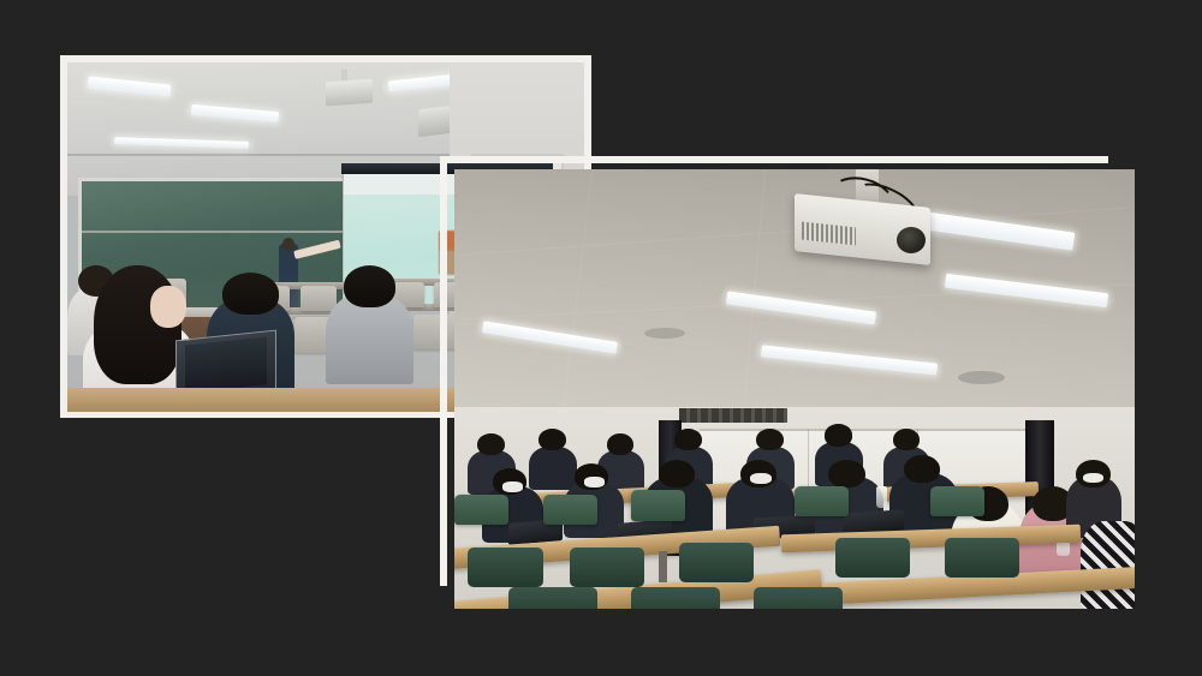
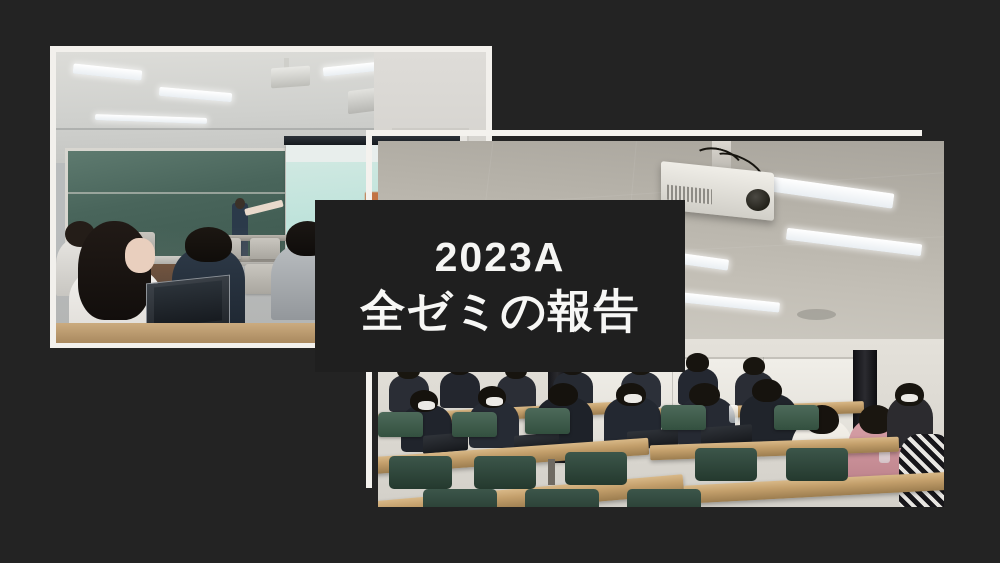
+ 2023A
+ 全ゼミの報告
